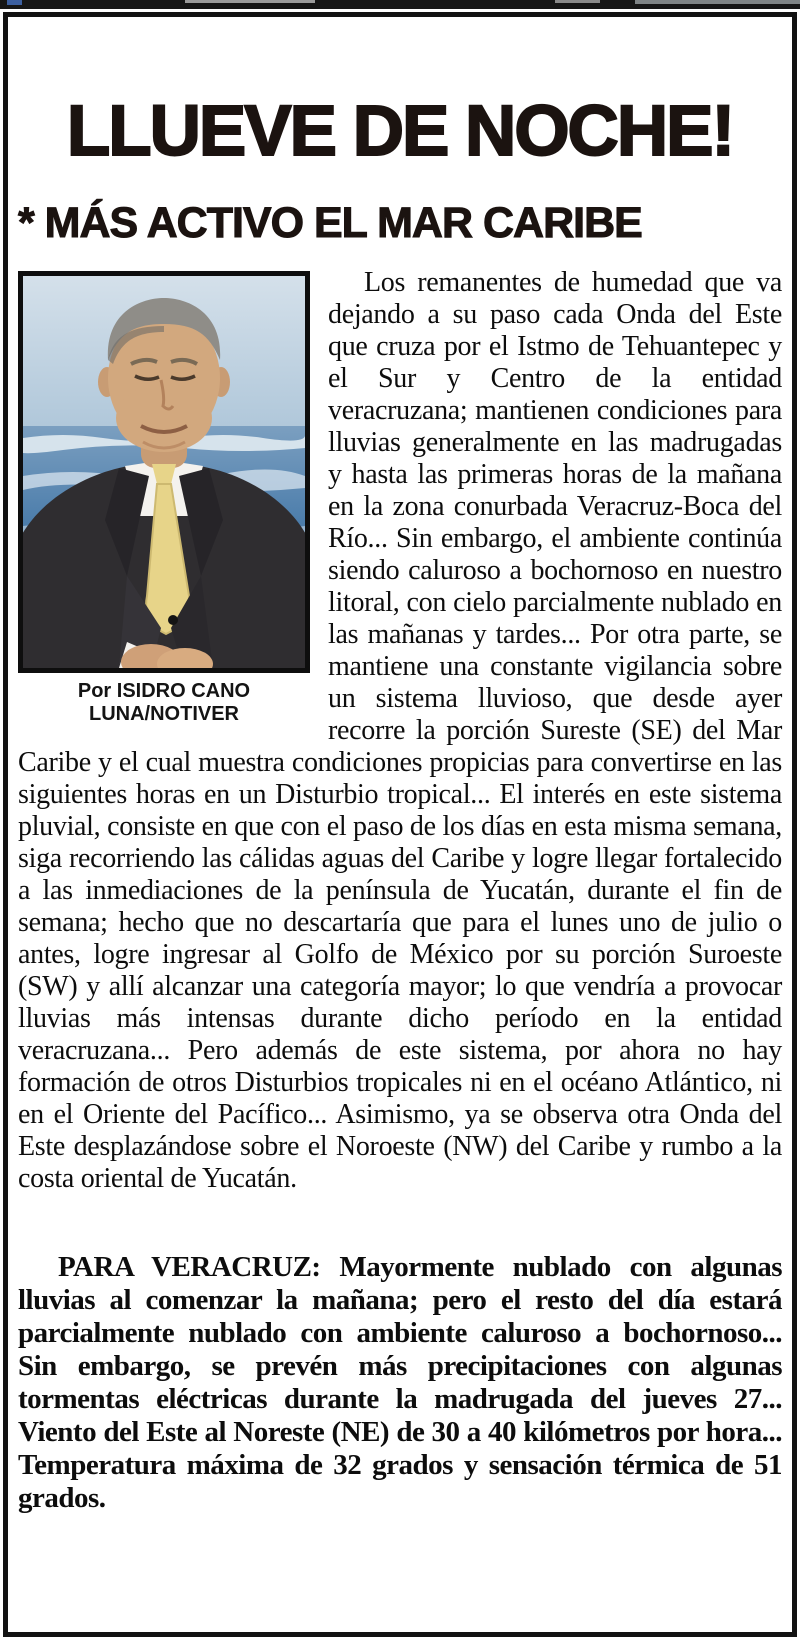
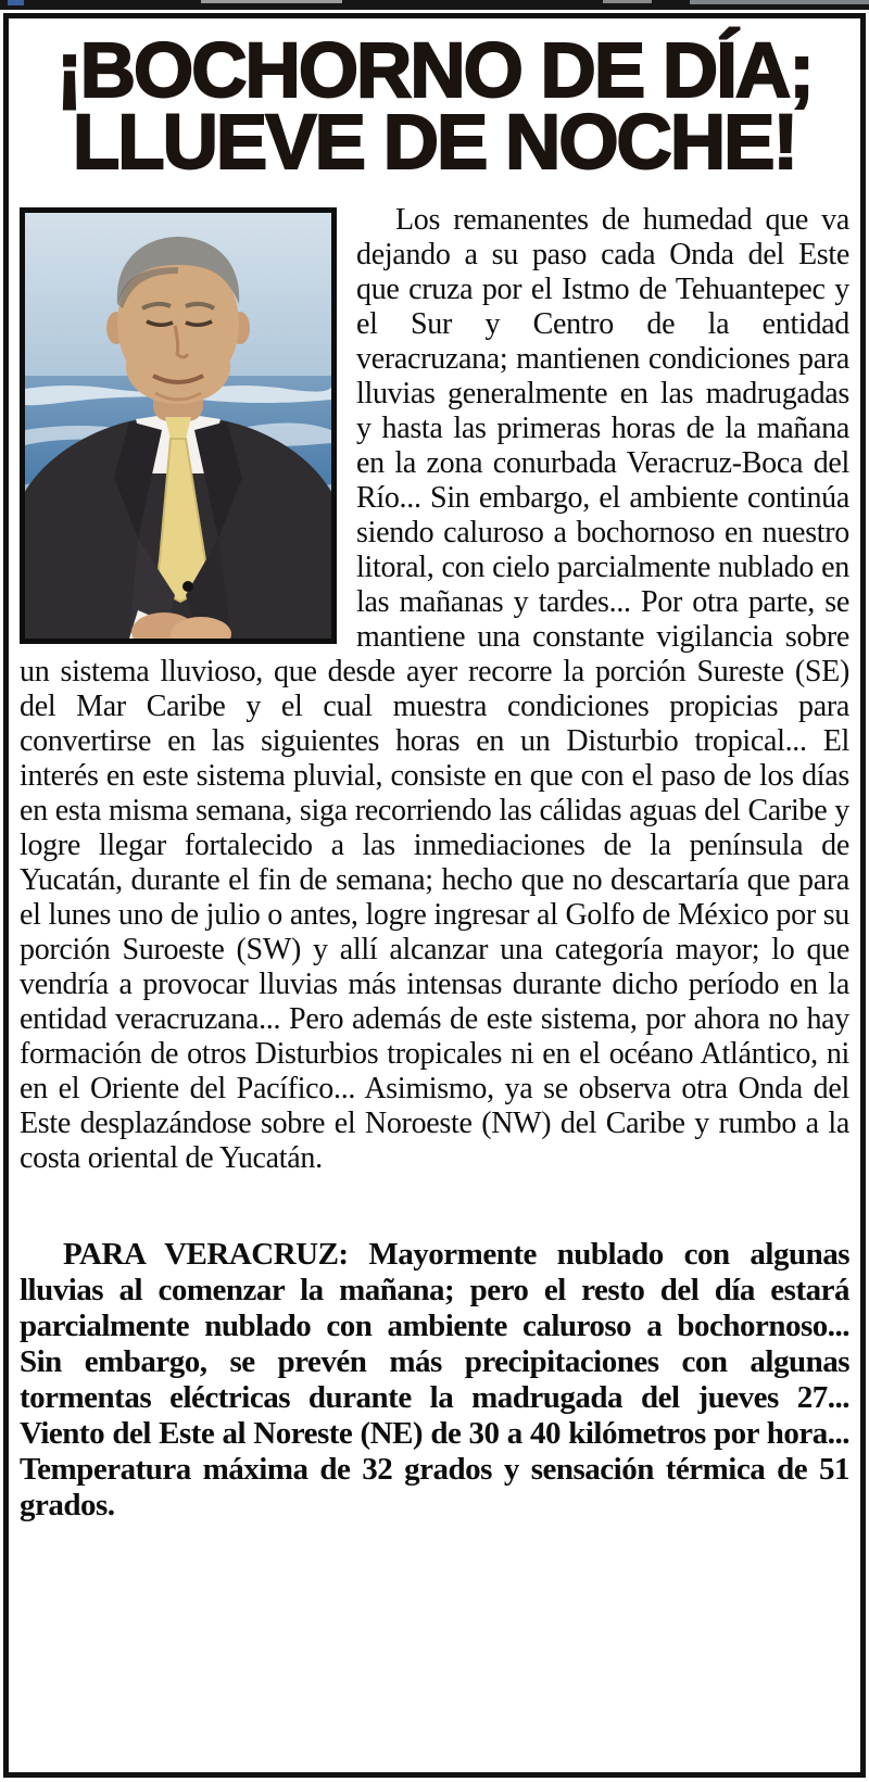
+ ¡BOCHORNO DE DÍA;
  LLUEVE DE NOCHE!
- * MÁS ACTIVO EL MAR CARIBE
- Por ISIDRO CANO
- LUNA/NOTIVER
  Los remanentes de humedad que va dejando a su paso cada Onda del Este que cruza por el Istmo de Tehuantepec y el Sur y Centro de la entidad veracruzana; mantienen condiciones para lluvias generalmente en las madrugadas y hasta las primeras horas de la mañana en la zona conurbada Veracruz-Boca del Río... Sin embargo, el ambiente continúa siendo caluroso a bochornoso en nuestro litoral, con cielo parcialmente nublado en las mañanas y tardes... Por otra parte, se mantiene una constante vigilancia sobre un sistema lluvioso, que desde ayer recorre la porción Sureste (SE) del Mar Caribe y el cual muestra condiciones propicias para convertirse en las siguientes horas en un Disturbio tropical... El interés en este sistema pluvial, consiste en que con el paso de los días en esta misma semana, siga recorriendo las cálidas aguas del Caribe y logre llegar fortalecido a las inmediaciones de la península de Yucatán, durante el fin de semana; hecho que no descartaría que para el lunes uno de julio o antes, logre ingresar al Golfo de México por su porción Suroeste (SW) y allí alcanzar una categoría mayor; lo que vendría a provocar lluvias más intensas durante dicho período en la entidad veracruzana... Pero además de este sistema, por ahora no hay formación de otros Disturbios tropicales ni en el océano Atlántico, ni en el Oriente del Pacífico... Asimismo, ya se observa otra Onda del Este desplazándose sobre el Noroeste (NW) del Caribe y rumbo a la costa oriental de Yucatán.
  PARA VERACRUZ: Mayormente nublado con algunas lluvias al comenzar la mañana; pero el resto del día estará parcialmente nublado con ambiente caluroso a bochornoso... Sin embargo, se prevén más precipitaciones con algunas tormentas eléctricas durante la madrugada del jueves 27... Viento del Este al Noreste (NE) de 30 a 40 kilómetros por hora... Temperatura máxima de 32 grados y sensación térmica de 51 grados.
